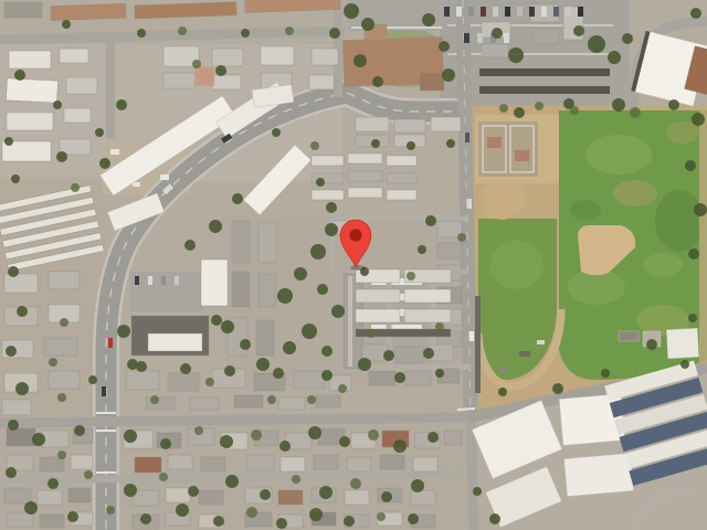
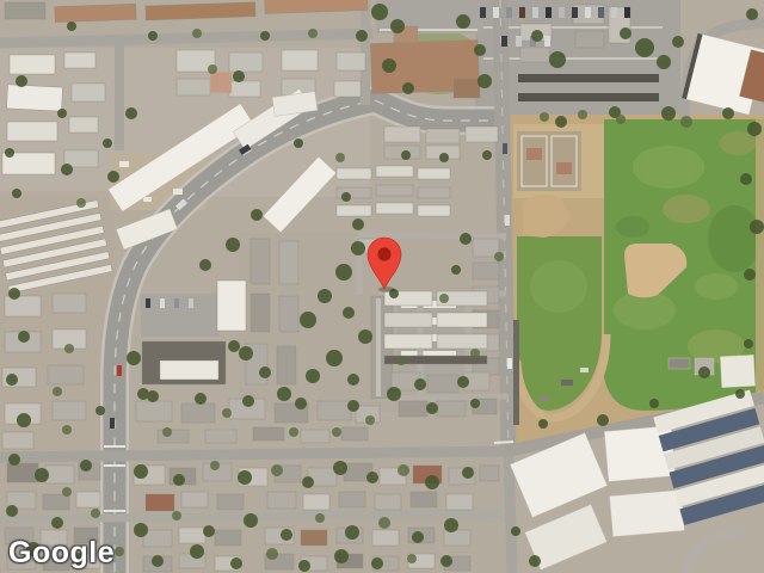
+ Google
